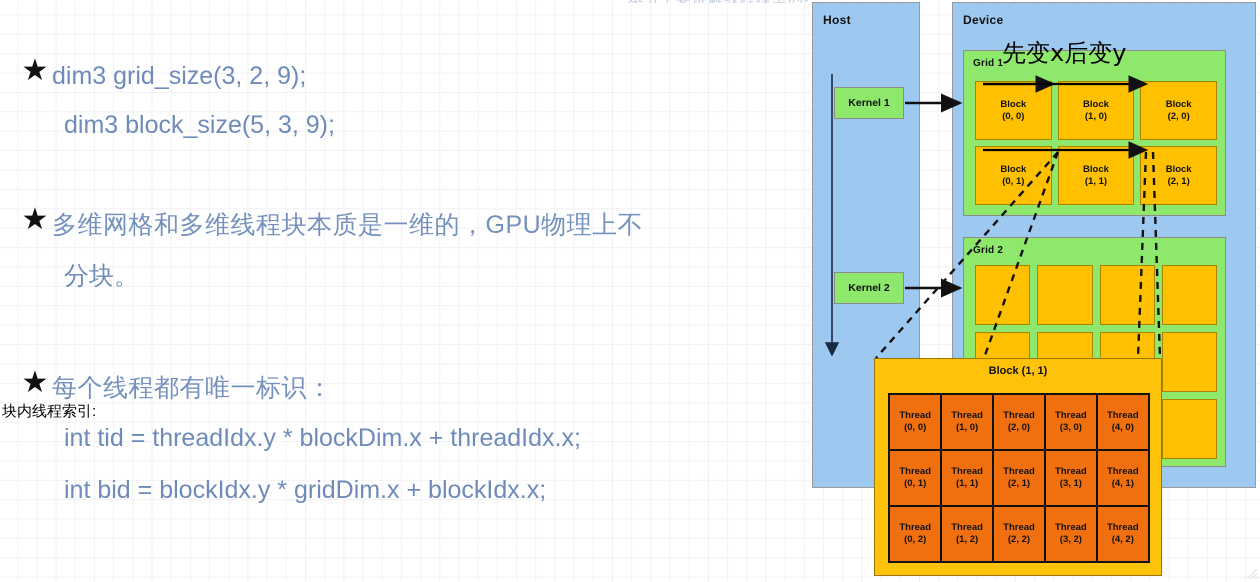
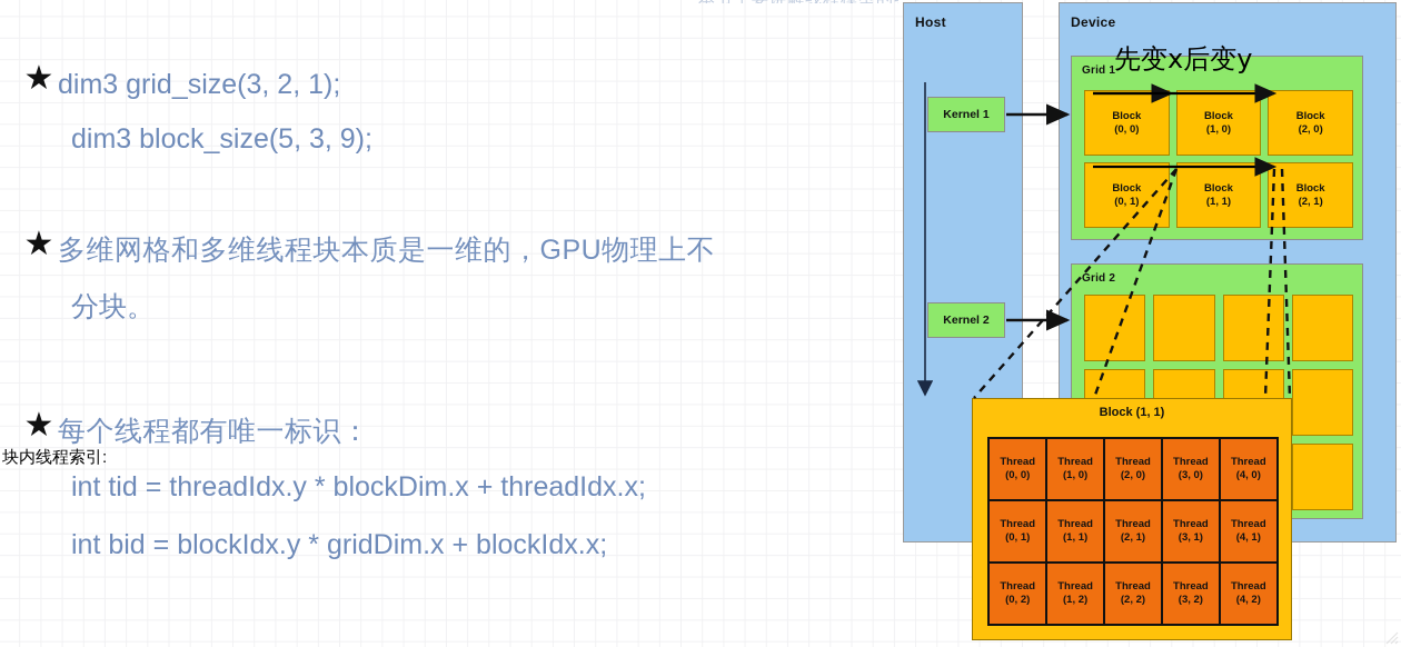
  ★
- dim3 grid_size(3, 2, 9);
+ dim3 grid_size(3, 2, 1);
  dim3 block_size(5, 3, 9);
  ★
  多维网格和多维线程块本质是一维的，GPU物理上不
  分块。
  ★
  每个线程都有唯一标识：
  块内线程索引:
  int tid = threadIdx.y * blockDim.x + threadIdx.x;
  int bid = blockIdx.y * gridDim.x + blockIdx.x;
  Host
  Device
  Kernel 1
  Kernel 2
  Grid 1
  Block
  (0, 0)
  Block
  (1, 0)
  Block
  (2, 0)
  Block
  (0, 1)
  Block
  (1, 1)
  Block
  (2, 1)
  Grid 2
  先变x后变y
  Block (1, 1)
  Thread
  (0, 0)
  Thread
  (1, 0)
  Thread
  (2, 0)
  Thread
  (3, 0)
  Thread
  (4, 0)
  Thread
  (0, 1)
  Thread
  (1, 1)
  Thread
  (2, 1)
  Thread
  (3, 1)
  Thread
  (4, 1)
  Thread
  (0, 2)
  Thread
  (1, 2)
  Thread
  (2, 2)
  Thread
  (3, 2)
  Thread
  (4, 2)
